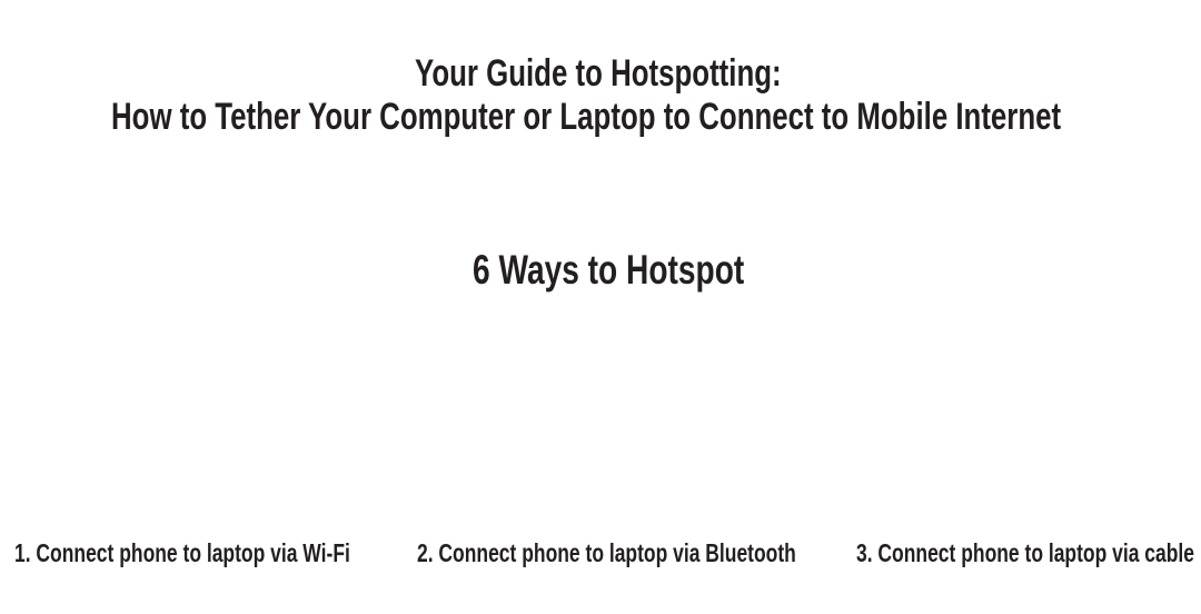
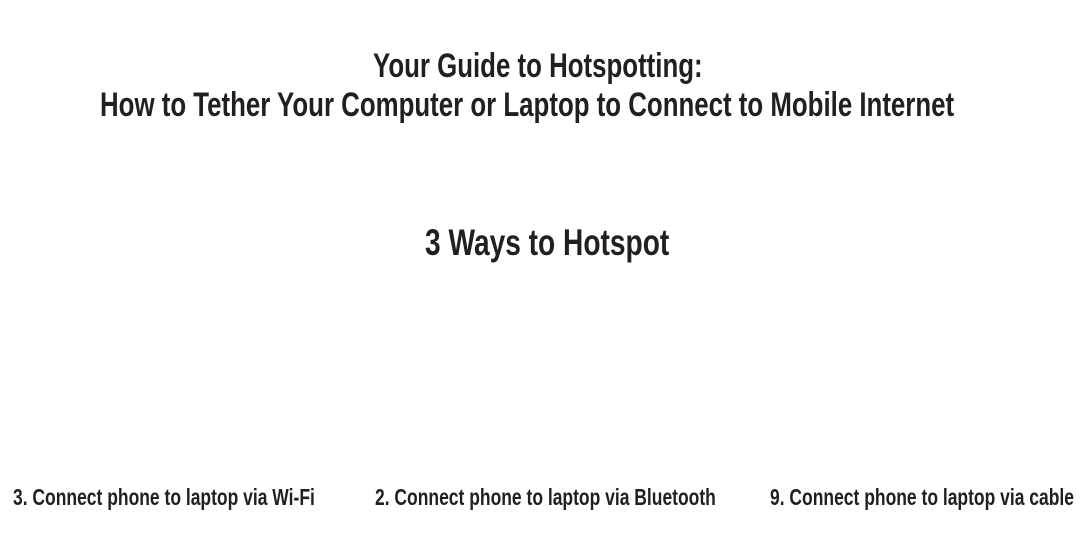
  Your Guide to Hotspotting:
  How to Tether Your Computer or Laptop to Connect to Mobile Internet
- 6 Ways to Hotspot
+ 3 Ways to Hotspot
- 1. Connect phone to laptop via Wi-Fi
+ 3. Connect phone to laptop via Wi-Fi
  2. Connect phone to laptop via Bluetooth
- 3. Connect phone to laptop via cable
+ 9. Connect phone to laptop via cable
